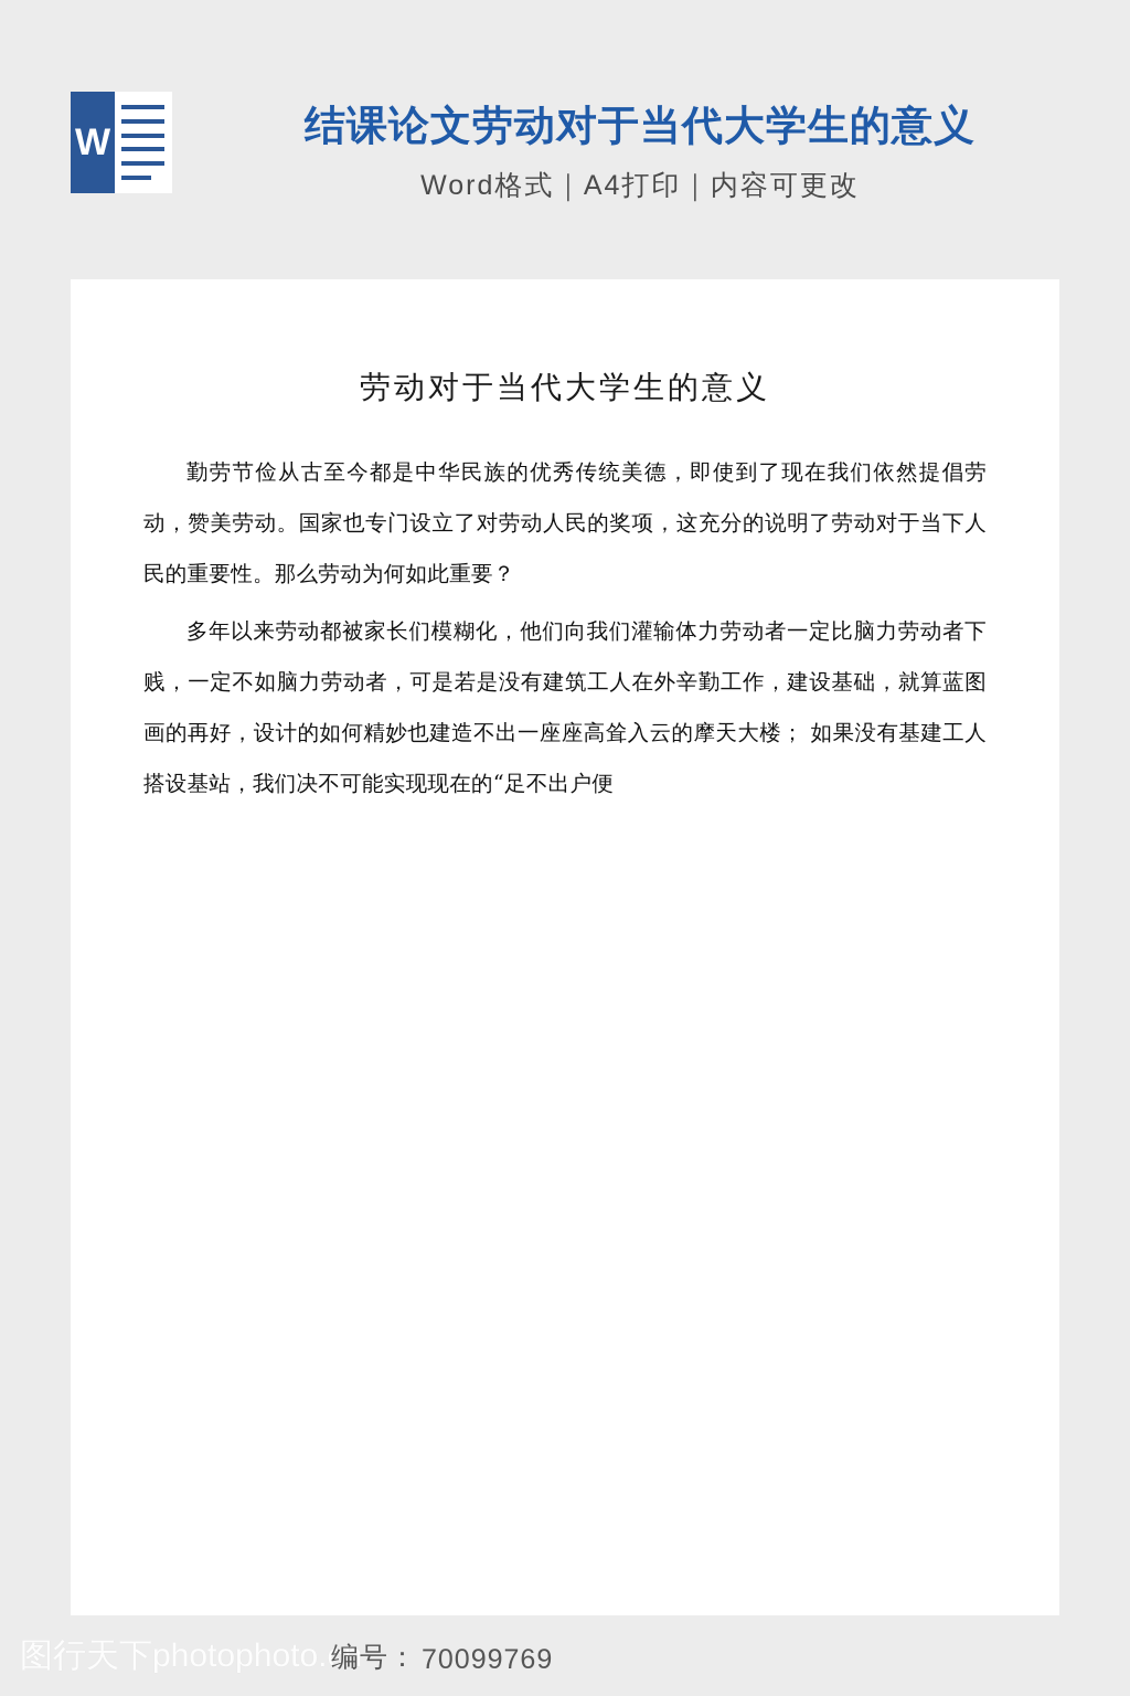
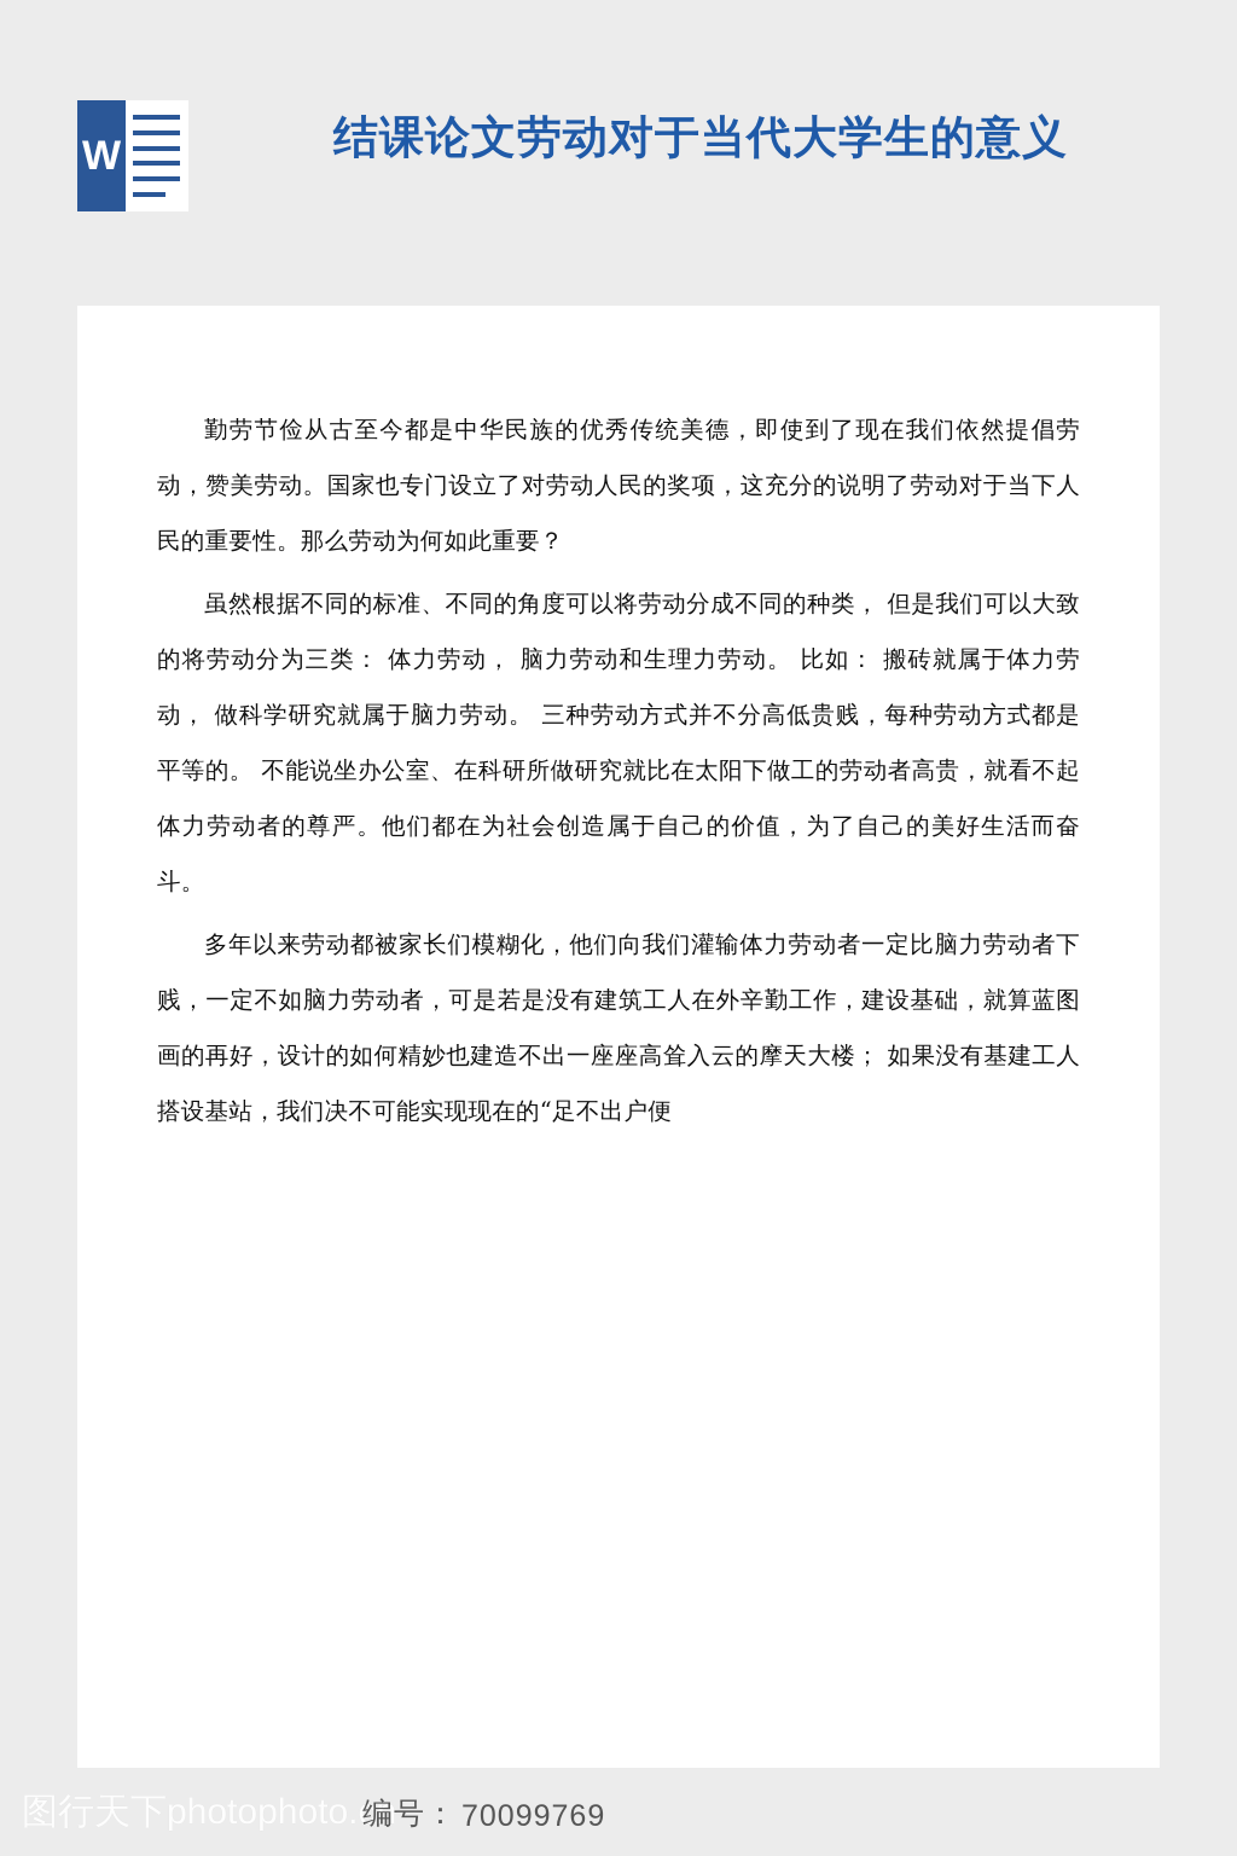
  W
  结课论文劳动对于当代大学生的意义
- Word格式｜A4打印｜内容可更改
- 劳动对于当代大学生的意义
  勤劳节俭从古至今都是中华民族的优秀传统美德，即使到了现在我们依然提倡劳动，赞美劳动。国家也专门设立了对劳动人民的奖项，这充分的说明了劳动对于当下人民的重要性。那么劳动为何如此重要？
+ 虽然根据不同的标准、不同的角度可以将劳动分成不同的种类， 但是我们可以大致的将劳动分为三类： 体力劳动， 脑力劳动和生理力劳动。 比如： 搬砖就属于体力劳动， 做科学研究就属于脑力劳动。 三种劳动方式并不分高低贵贱，每种劳动方式都是平等的。 不能说坐办公室、在科研所做研究就比在太阳下做工的劳动者高贵，就看不起体力劳动者的尊严。他们都在为社会创造属于自己的价值，为了自己的美好生活而奋斗。
  多年以来劳动都被家长们模糊化，他们向我们灌输体力劳动者一定比脑力劳动者下贱，一定不如脑力劳动者，可是若是没有建筑工人在外辛勤工作，建设基础，就算蓝图画的再好，设计的如何精妙也建造不出一座座高耸入云的摩天大楼； 如果没有基建工人搭设基站，我们决不可能实现现在的“足不出户便
  图行天下photophoto.cn
  编号：
  70099769
